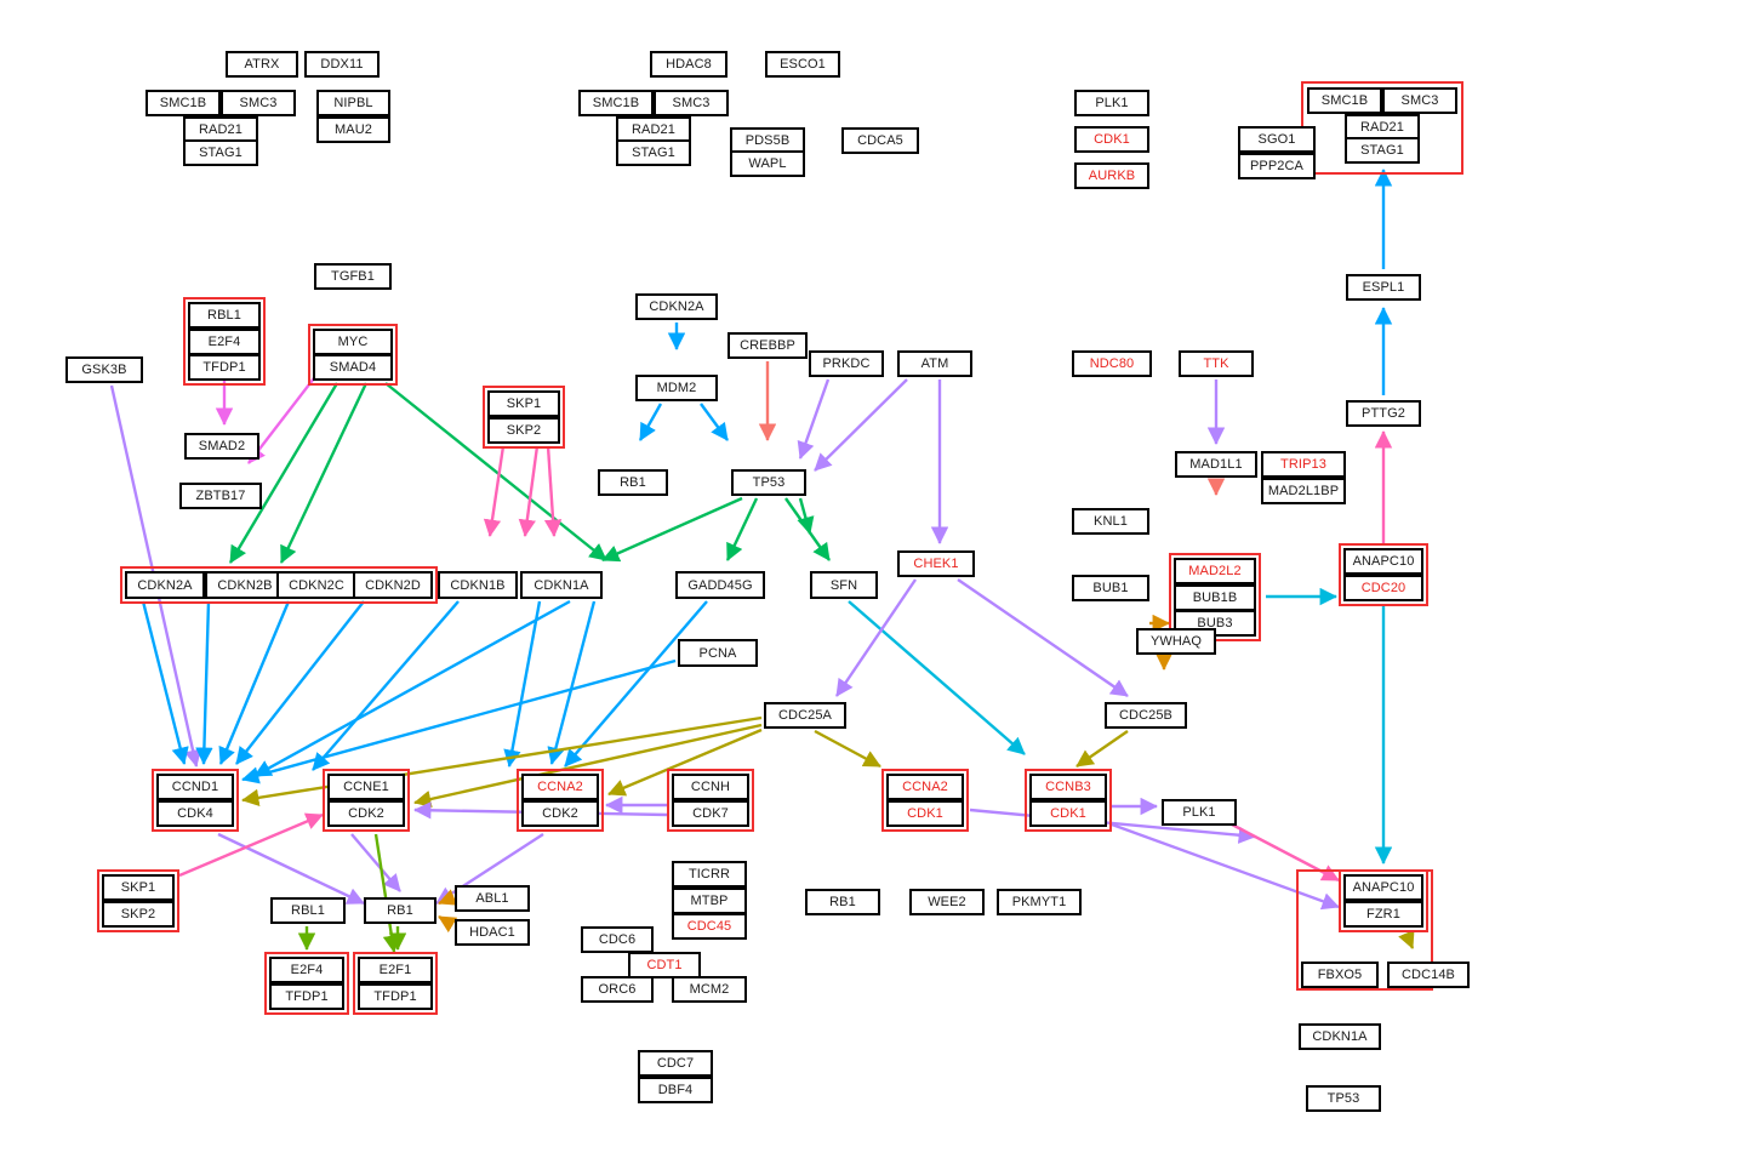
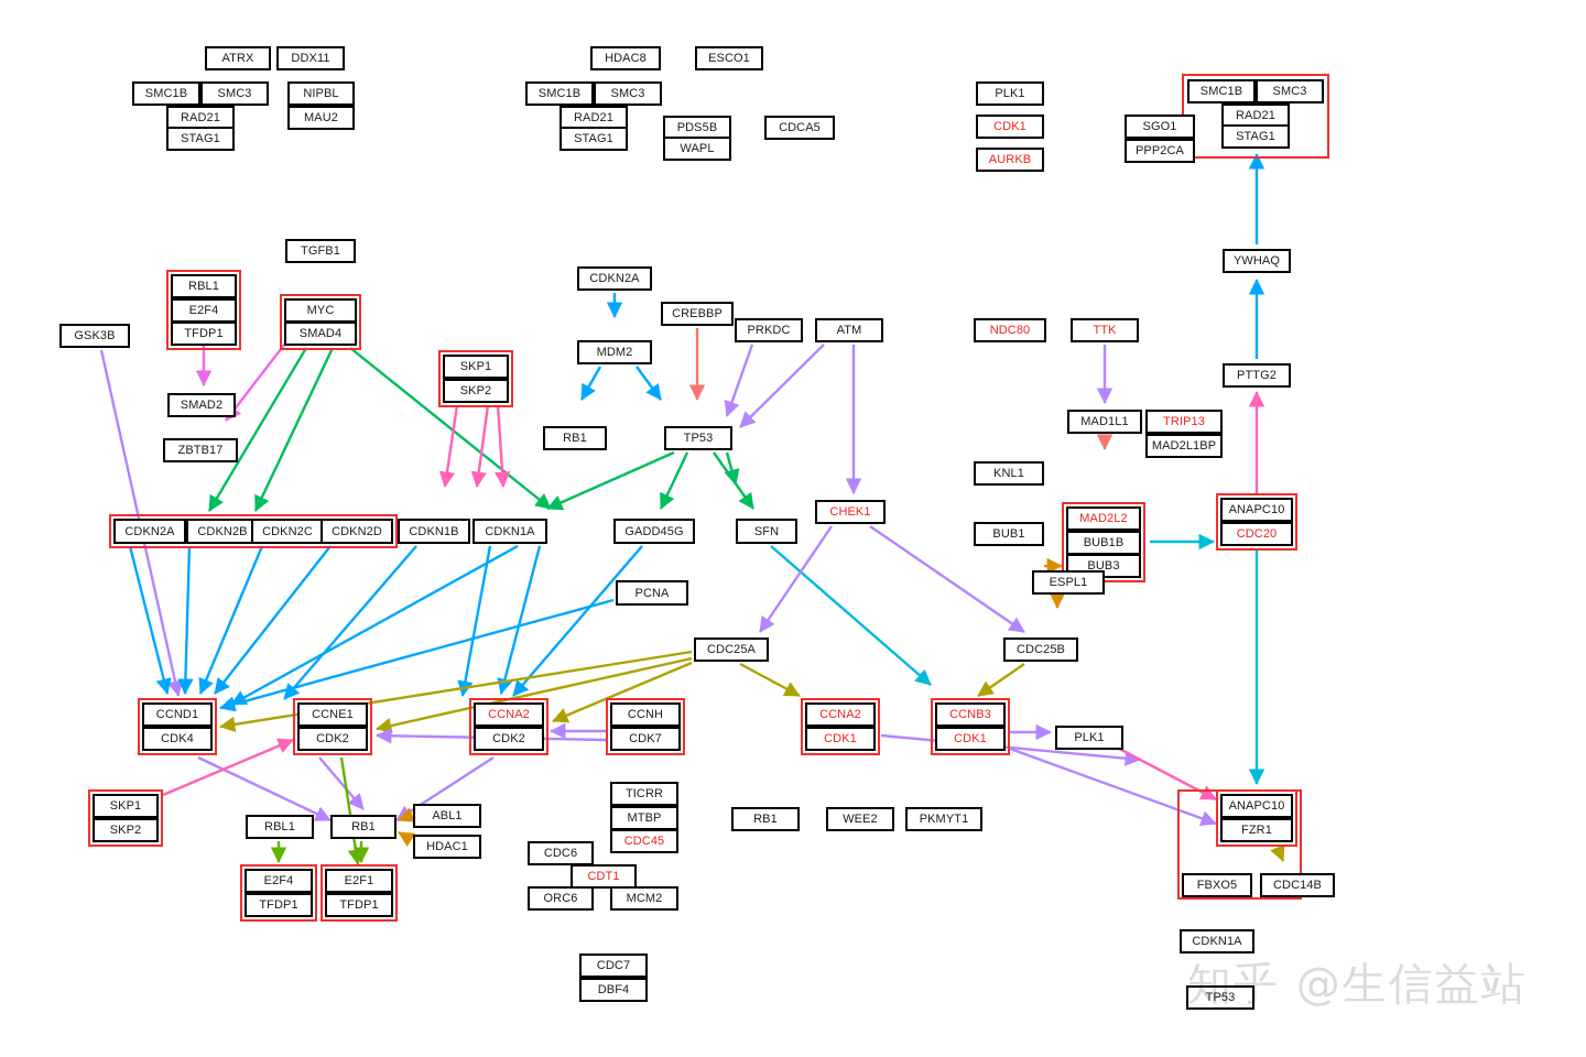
  ATRX
  DDX11
  NIPBL
  MAU2
  SMC1B
  SMC3
  RAD21
  STAG1
  HDAC8
  ESCO1
  SMC1B
  SMC3
  RAD21
  STAG1
  PDS5B
  WAPL
  CDCA5
  PLK1
  CDK1
  AURKB
  SGO1
  PPP2CA
  SMC1B
  SMC3
  RAD21
  STAG1
- ESPL1
+ YWHAQ
  PTTG2
  TGFB1
  GSK3B
  RBL1
  E2F4
  TFDP1
  MYC
  SMAD4
  SMAD2
  ZBTB17
  SKP1
  SKP2
  CDKN2A
  MDM2
  CREBBP
  PRKDC
  ATM
  RB1
  TP53
  CHEK1
  NDC80
  TTK
  MAD1L1
  TRIP13
  MAD2L1BP
  KNL1
  BUB1
  MAD2L2
  BUB1B
  BUB3
  ANAPC10
  CDC20
- YWHAQ
+ ESPL1
  CDKN2A
  CDKN2B
  CDKN2C
  CDKN2D
  CDKN1B
  CDKN1A
  GADD45G
  SFN
  PCNA
  CDC25A
  CDC25B
  CCND1
  CDK4
  CCNE1
  CDK2
  CCNA2
  CDK2
  CCNH
  CDK7
  CCNA2
  CDK1
  CCNB3
  CDK1
  PLK1
  SKP1
  SKP2
  RBL1
  RB1
  ABL1
  HDAC1
  E2F4
  TFDP1
  E2F1
  TFDP1
  TICRR
  MTBP
  CDC45
  CDC6
  CDT1
  ORC6
  MCM2
  RB1
  WEE2
  PKMYT1
  ANAPC10
  FZR1
  FBXO5
  CDC14B
  CDKN1A
  TP53
  CDC7
  DBF4
+ 知乎 @生信益站
